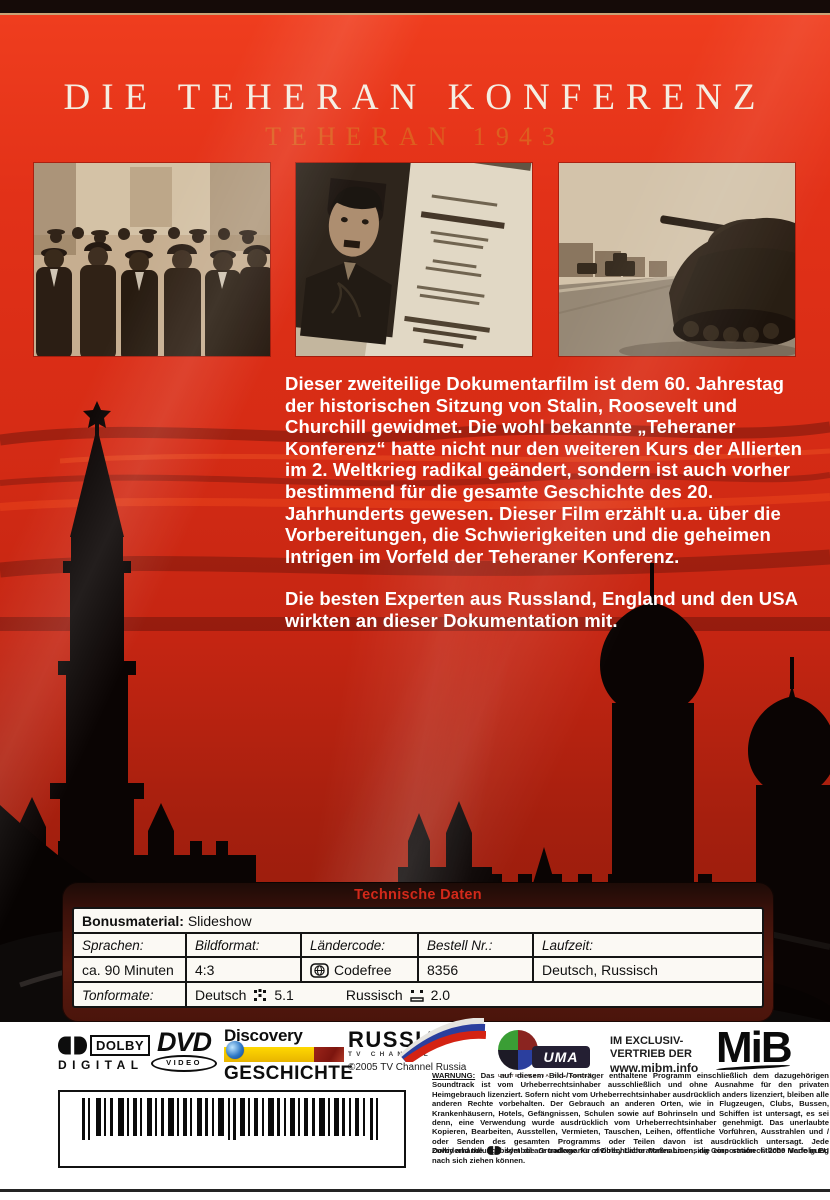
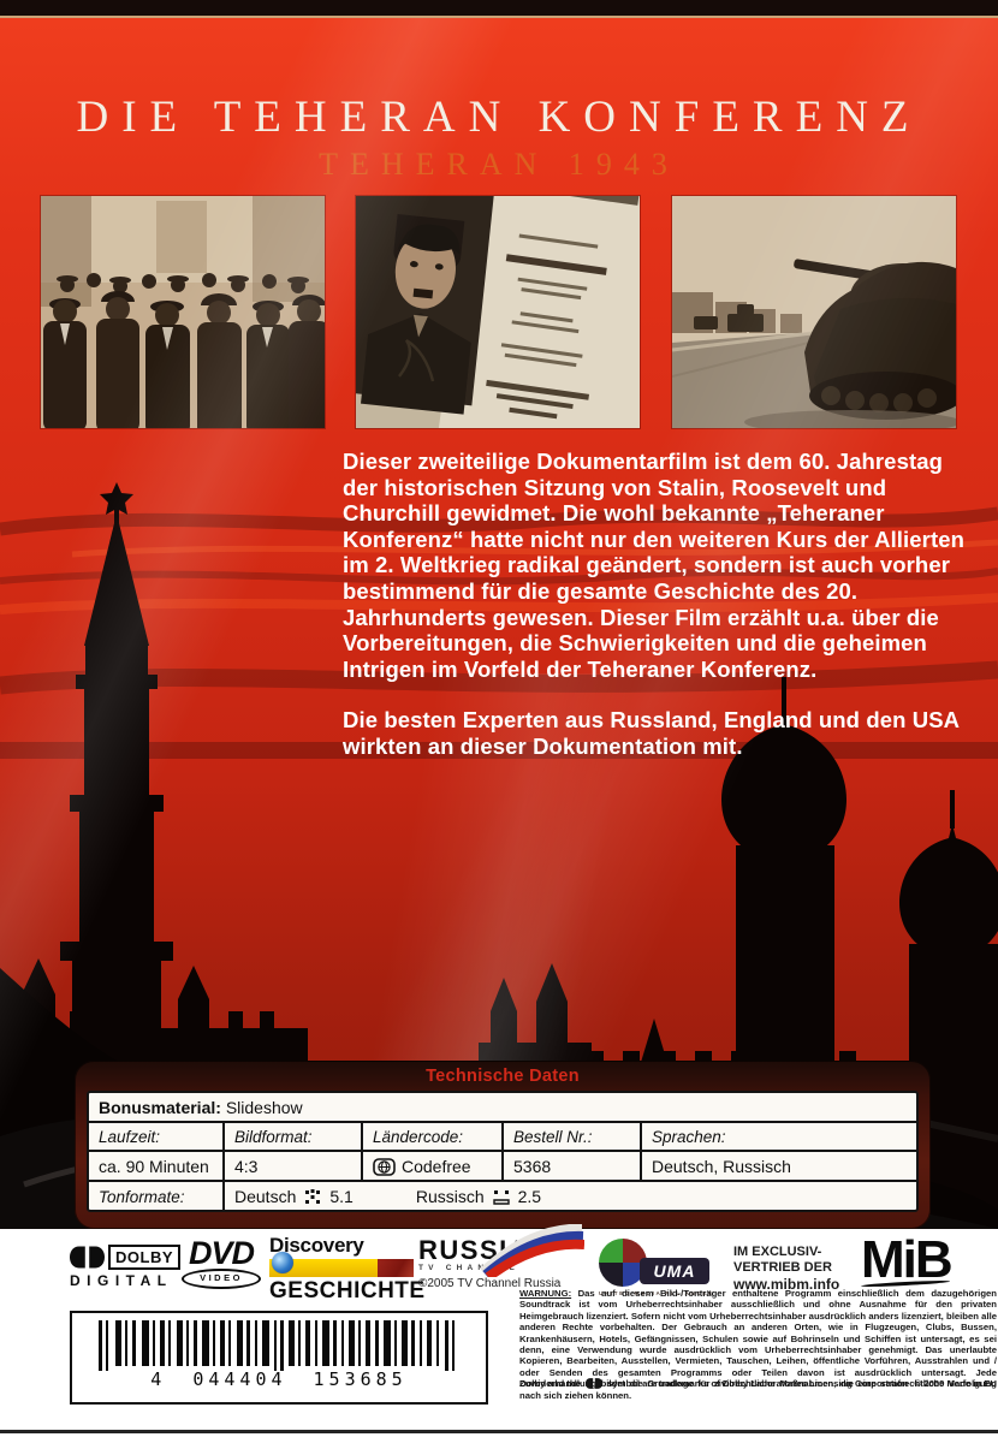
  Technische Daten
  Bonusmaterial: Slideshow
- Sprachen:
+ Laufzeit:
  Bildformat:
  Ländercode:
  Bestell Nr.:
- Laufzeit:
+ Sprachen:
  ca. 90 Minuten
  4:3
  Codefree
- 8356
+ 5368
  Deutsch, Russisch
  Tonformate:
  Deutsch
  5.1
  Russisch
- 2.0
+ 2.5
  DOLBY
  DIGITAL
  DVD
  VIDEO
  Discovery
  GESCHICHTE
  ©2005 TV Channel Russia
  UMA
  IM EXCLUSIV-
  VERTRIEB DER
  www.mibm.info
  MiB
+ 4
+ 044404
+ 153685
  WARNUNG: Das auf diesem Bild-/Tonträger enthaltene Programm einschließlich dem dazugehörigen Soundtrack ist vom Urheberrechtsinhaber ausschließlich und ohne Ausnahme für den privaten Heimgebrauch lizenziert. Sofern nicht vom Urheberrechtsinhaber ausdrücklich anders lizenziert, bleiben alle anderen Rechte vorbehalten. Der Gebrauch an anderen Orten, wie in Flugzeugen, Clubs, Bussen, Krankenhäusern, Hotels, Gefängnissen, Schulen sowie auf Bohrinseln und Schiffen ist untersagt, es sei denn, eine Verwendung wurde ausdrücklich vom Urheberrechtsinhaber genehmigt. Das unerlaubte Kopieren, Bearbeiten, Ausstellen, Vermieten, Tauschen, Leihen, öffentliche Vorführen, Ausstrahlen und / oder Senden des gesamten Programms oder Teilen davon ist ausdrücklich untersagt. Jede Zuwiderhandlug bildet die Grundlage für zivilrechtliche Maßnahmen, die eine strafrechtliche Verfolgung nach sich ziehen können.
  Dolby and the symbol are trademarks of Dolby Laboratories Licensing Corporation
  © 2009 Made in EU
